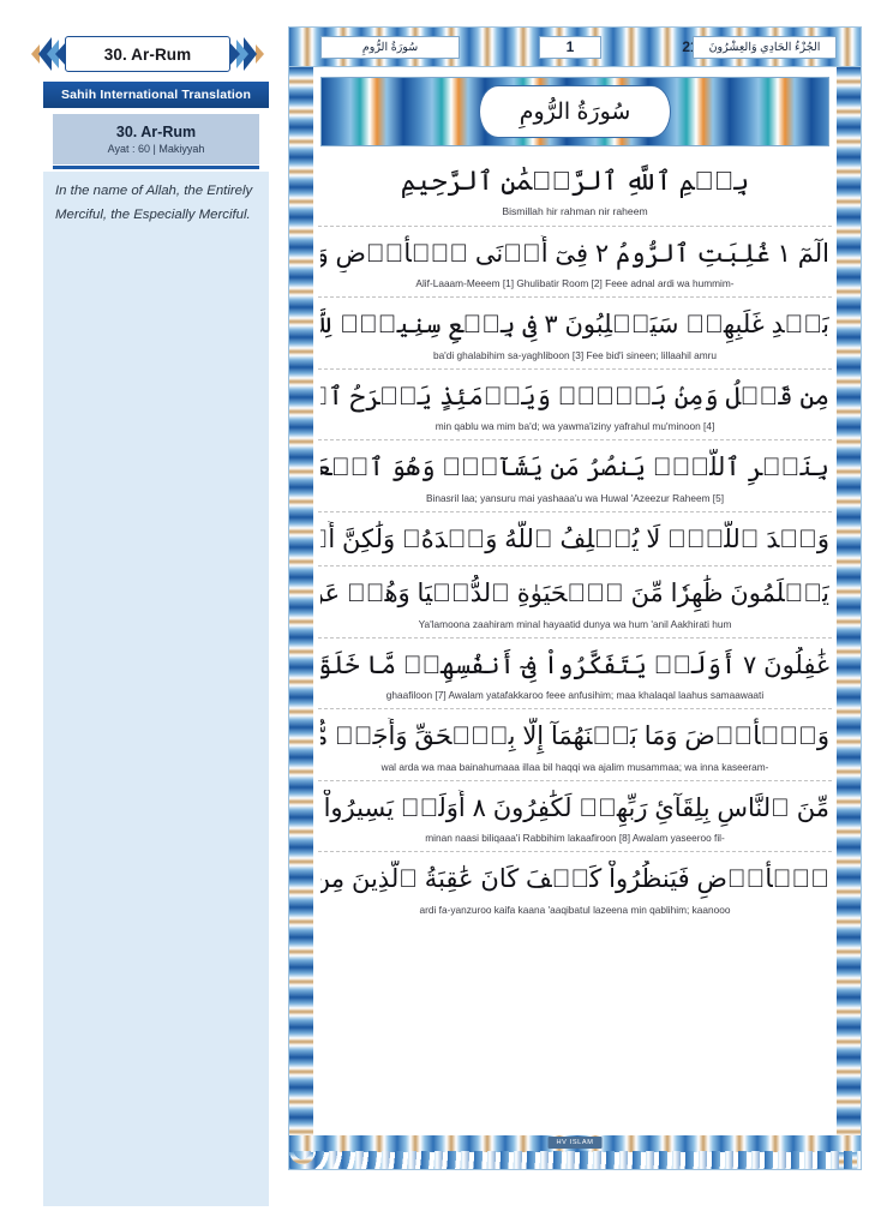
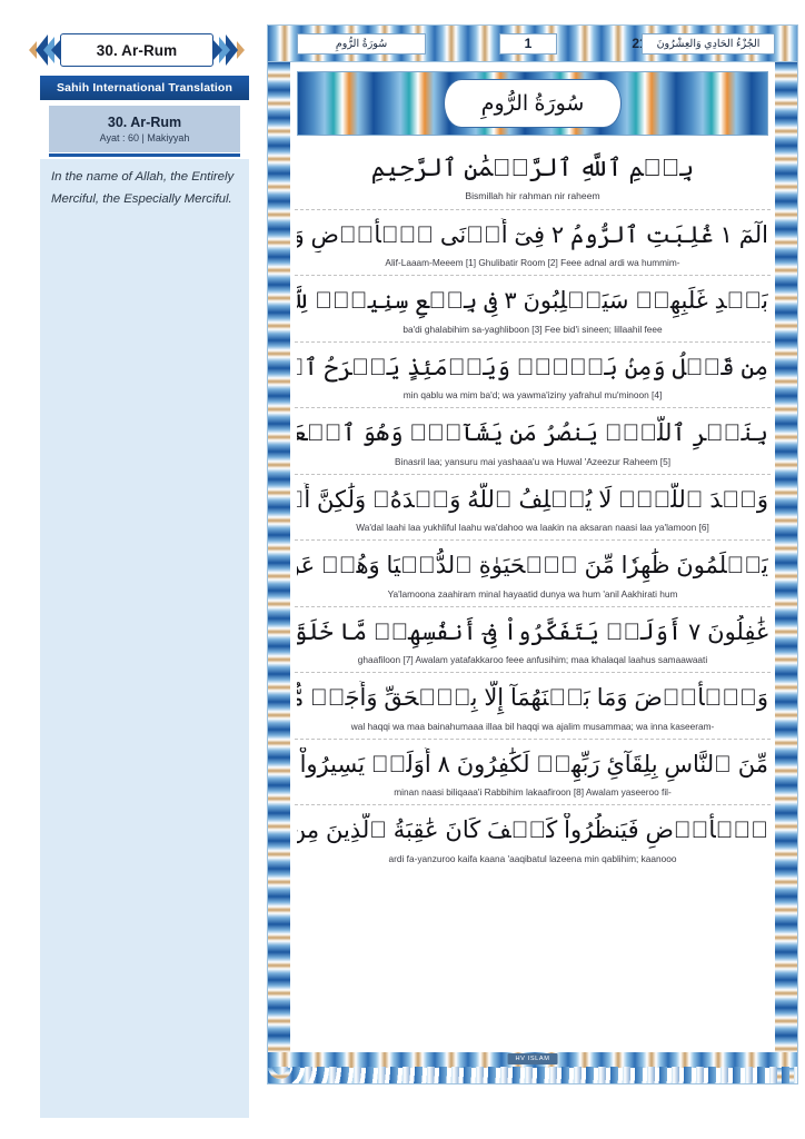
  30. Ar-Rum
  Sahih International Translation
  30. Ar-Rum
  Ayat : 60 | Makiyyah
  In the name of Allah, the Entirely Merciful, the Especially Merciful.
  سُورَةُ الرُّومِ
  1
  الجُزْءُ الحَادِي وَالعِشْرُونَ
  سُورَةُ الرُّومِ
  بِسۡمِ ٱللَّهِ ٱلرَّحۡمَٰنِ ٱلرَّحِيمِ
  Bismillah hir rahman nir raheem
  الٓمٓ ١ غُلِبَتِ ٱلرُّومُ ٢ فِىٓ أَدۡنَى ٱلۡأَرۡضِ وَ
  Alif-Laaam-Meeem [1] Ghulibatir Room [2] Feee adnal ardi wa hummim-
  بَعۡدِ غَلَبِهِمۡ سَيَغۡلِبُونَ ٣ فِى بِضۡعِ سِنِينَۗ لِ
- ba'di ghalabihim sa-yaghliboon [3] Fee bid'i sineen; lillaahil amru
+ ba'di ghalabihim sa-yaghliboon [3] Fee bid'i sineen; lillaahil feee
  مِن قَبۡلُ وَمِنۢ بَعۡدُۚ وَيَوۡمَئِذٍ يَفۡرَحُ ٱ
  min qablu wa mim ba'd; wa yawma'iziny yafrahul mu'minoon [4]
  بِنَصۡرِ ٱللَّهِۚ يَنصُرُ مَن يَشَآءُۖ وَهُوَ ٱلۡعَ
  Binasril laa; yansuru mai yashaaa'u wa Huwal 'Azeezur Raheem [5]
+ Wa'dal laahi laa yukhliful laahu wa'dahoo wa laakin na aksaran naasi laa ya'lamoon [6]
  يَعۡلَمُونَ ظَٰهِرٗا مِّنَ ٱلۡحَيَوٰةِ ٱلدُّنۡيَا وَهُمۡ عَ
  Ya'lamoona zaahiram minal hayaatid dunya wa hum 'anil Aakhirati hum
  غَٰفِلُونَ ٧ أَوَلَمۡ يَتَفَكَّرُواْ فِىٓ أَنفُسِهِمۗ مَّا خَلَقَ
  ghaafiloon [7] Awalam yatafakkaroo feee anfusihim; maa khalaqal laahus samaawaati
  وَٱلۡأَرۡضَ وَمَا بَيۡنَهُمَآ إِلَّا بِٱلۡحَقِّ وَأَجَلٖ مُّ
- wal arda wa maa bainahumaaa illaa bil haqqi wa ajalim musammaa; wa inna kaseeram-
+ wal haqqi wa maa bainahumaaa illaa bil haqqi wa ajalim musammaa; wa inna kaseeram-
  مِّنَ ٱلنَّاسِ بِلِقَآئِ رَبِّهِمۡ لَكَٰفِرُونَ ٨ أَوَلَمۡ يَسِيرُواْ
  minan naasi biliqaaa'i Rabbihim lakaafiroon [8] Awalam yaseeroo fil-
  ٱلۡأَرۡضِ فَيَنظُرُواْ كَيۡفَ كَانَ عَٰقِبَةُ ٱلَّذِينَ مِن
  ardi fa-yanzuroo kaifa kaana 'aaqibatul lazeena min qablihim; kaanooo
